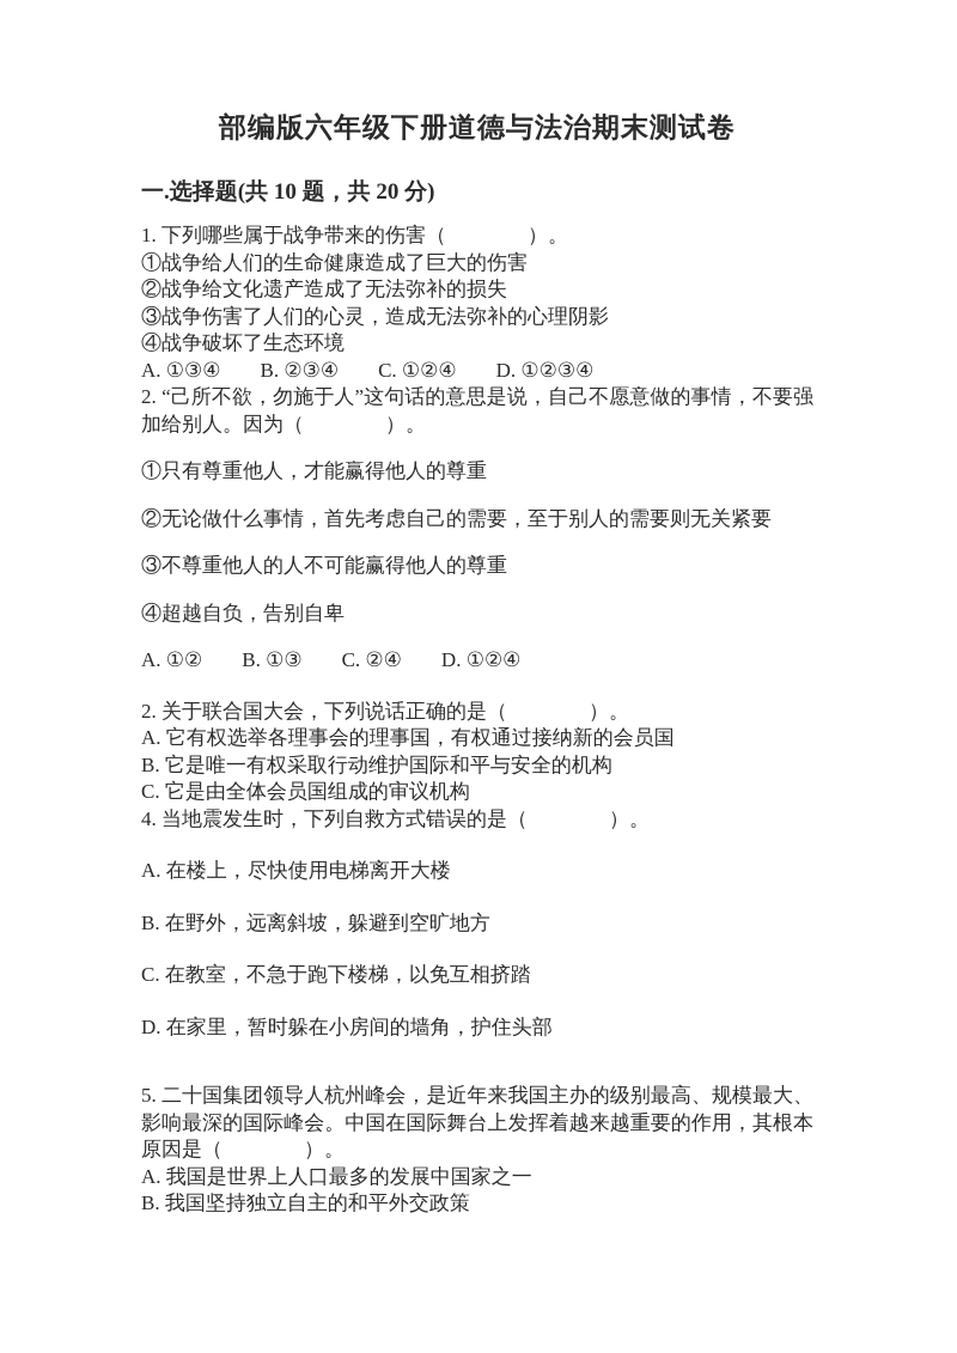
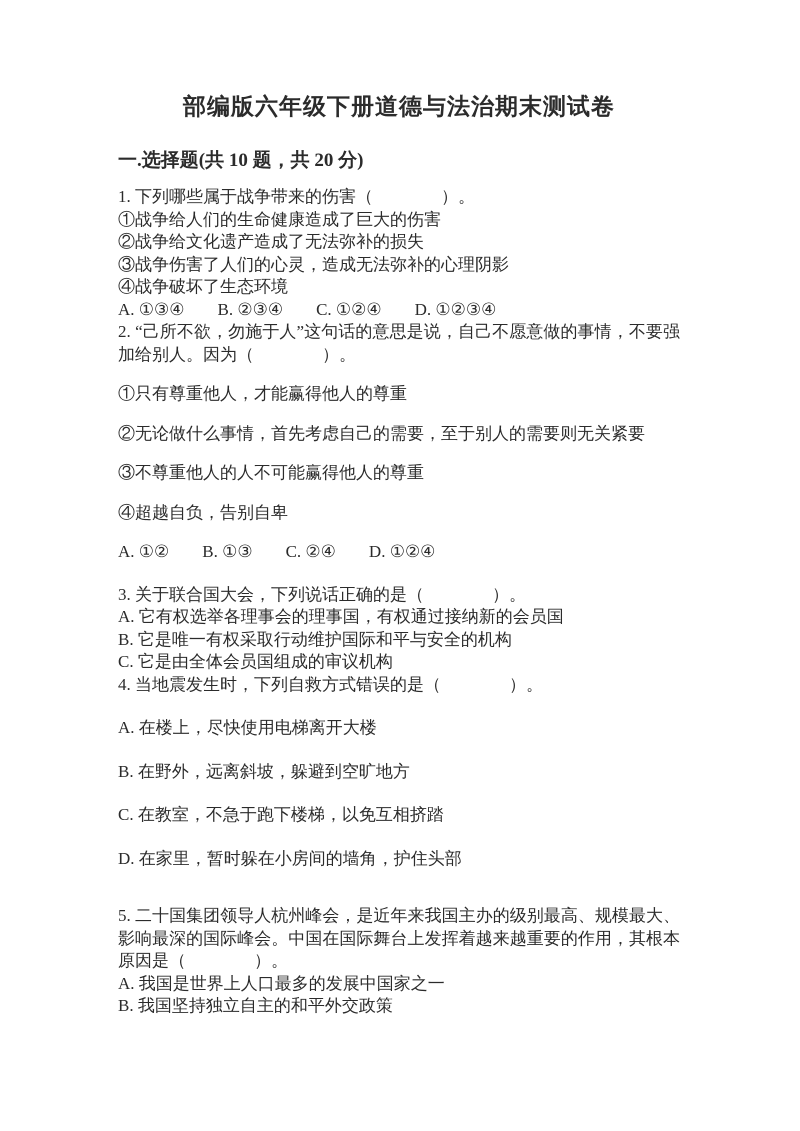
  部编版六年级下册道德与法治期末测试卷
  一.选择题(共 10 题，共 20 分)
  1. 下列哪些属于战争带来的伤害（ ）。
  ①战争给人们的生命健康造成了巨大的伤害
  ②战争给文化遗产造成了无法弥补的损失
  ③战争伤害了人们的心灵，造成无法弥补的心理阴影
  ④战争破坏了生态环境
  A. ①③④
  B. ②③④
  C. ①②④
  D. ①②③④
  2. “己所不欲，勿施于人”这句话的意思是说，自己不愿意做的事情，不要强加给别人。因为（ ）。
  ①只有尊重他人，才能赢得他人的尊重
  ②无论做什么事情，首先考虑自己的需要，至于别人的需要则无关紧要
  ③不尊重他人的人不可能赢得他人的尊重
  ④超越自负，告别自卑
  A. ①②
  B. ①③
  C. ②④
  D. ①②④
- 2. 关于联合国大会，下列说话正确的是（ ）。
+ 3. 关于联合国大会，下列说话正确的是（ ）。
  A. 它有权选举各理事会的理事国，有权通过接纳新的会员国
  B. 它是唯一有权采取行动维护国际和平与安全的机构
  C. 它是由全体会员国组成的审议机构
  4. 当地震发生时，下列自救方式错误的是（ ）。
  A. 在楼上，尽快使用电梯离开大楼
  B. 在野外，远离斜坡，躲避到空旷地方
  C. 在教室，不急于跑下楼梯，以免互相挤踏
  D. 在家里，暂时躲在小房间的墙角，护住头部
  5. 二十国集团领导人杭州峰会，是近年来我国主办的级别最高、规模最大、影响最深的国际峰会。中国在国际舞台上发挥着越来越重要的作用，其根本原因是（ ）。
  A. 我国是世界上人口最多的发展中国家之一
  B. 我国坚持独立自主的和平外交政策
